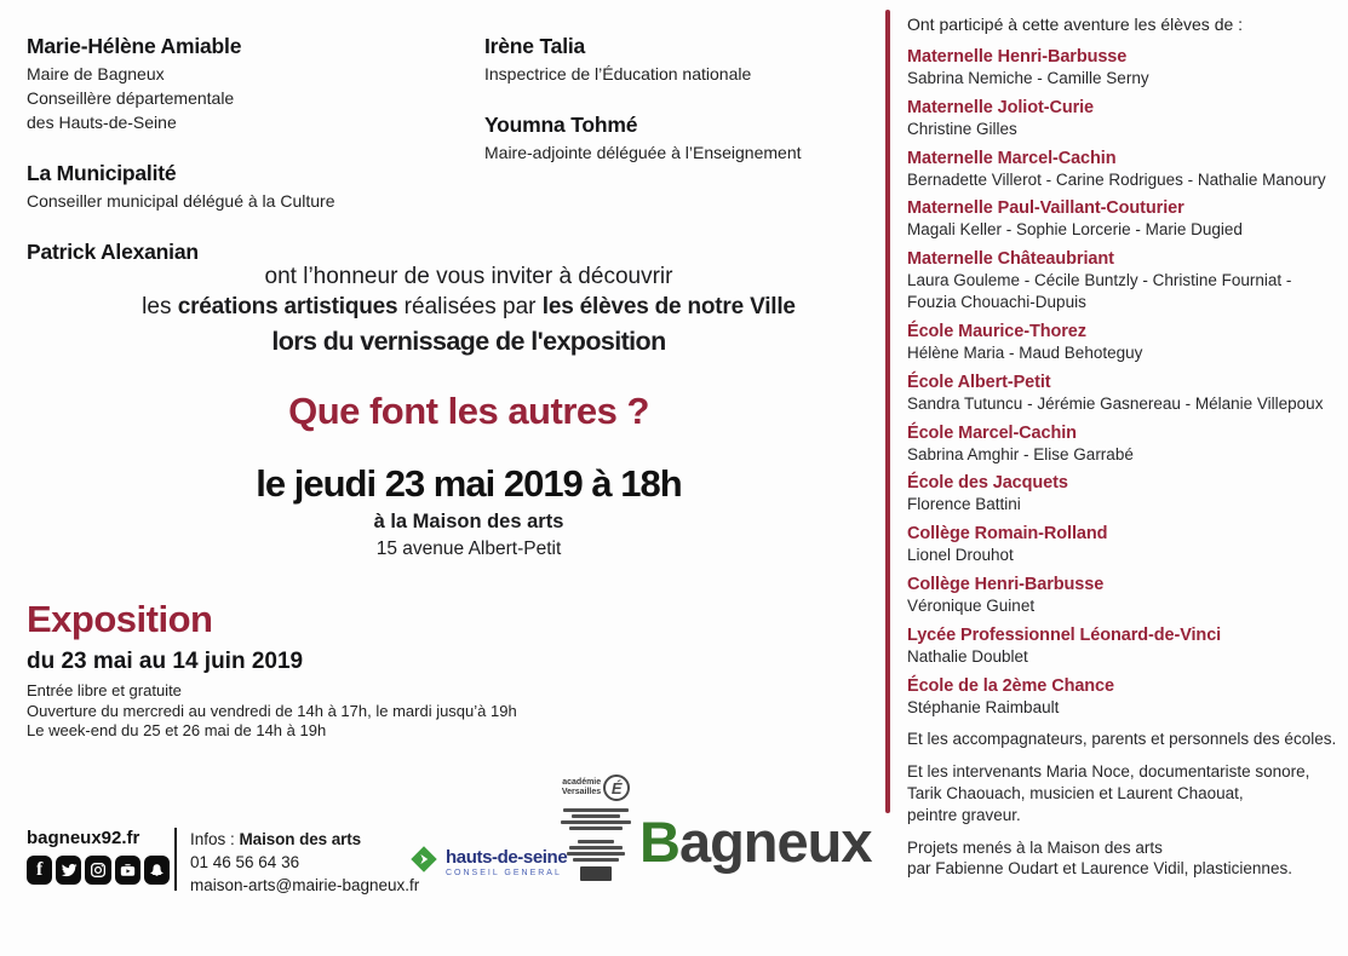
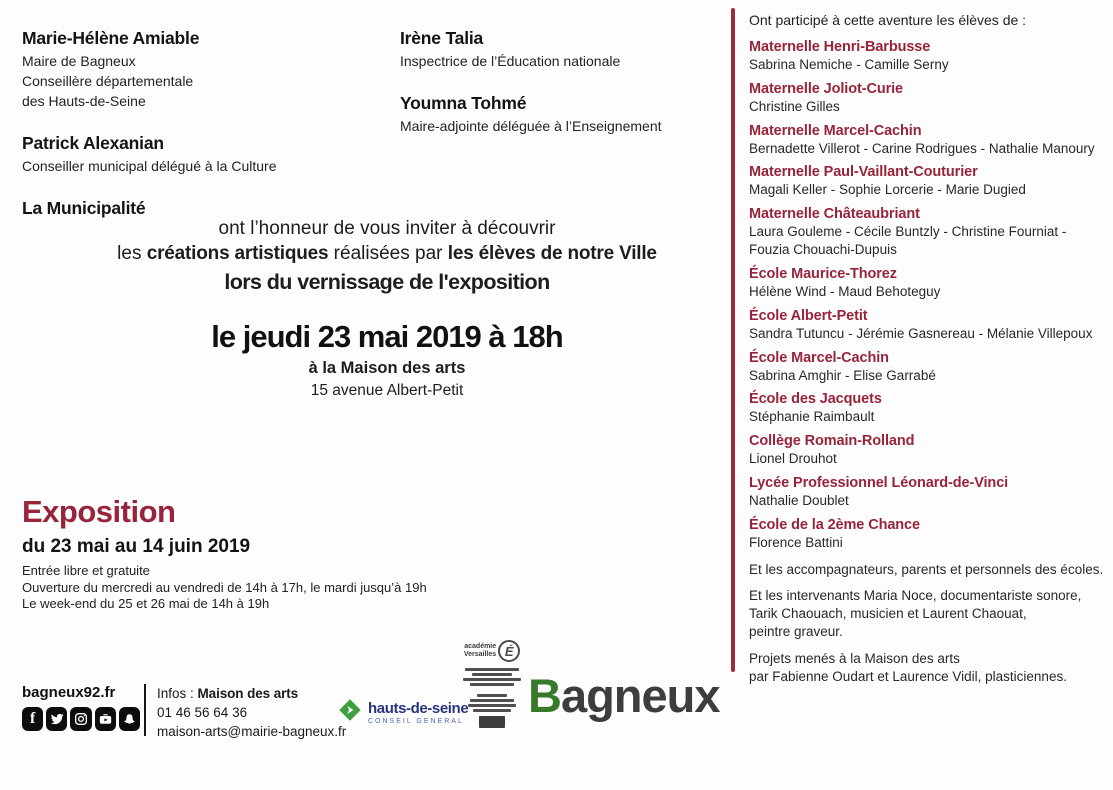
  Marie-Hélène Amiable
  Maire de Bagneux
  Conseillère départementale
  des Hauts-de-Seine
- La Municipalité
+ Patrick Alexanian
  Conseiller municipal délégué à la Culture
- Patrick Alexanian
+ La Municipalité
  Irène Talia
  Inspectrice de l’Éducation nationale
  Youmna Tohmé
  Maire-adjointe déléguée à l’Enseignement
  ont l’honneur de vous inviter à découvrir
  les créations artistiques réalisées par les élèves de notre Ville
  lors du vernissage de l'exposition
- Que font les autres ?
  le jeudi 23 mai 2019 à 18h
  à la Maison des arts
  15 avenue Albert-Petit
  Exposition
  du 23 mai au 14 juin 2019
  Entrée libre et gratuite
  Ouverture du mercredi au vendredi de 14h à 17h, le mardi jusqu’à 19h
  Le week-end du 25 et 26 mai de 14h à 19h
  Ont participé à cette aventure les élèves de :
  Maternelle Henri-Barbusse
  Sabrina Nemiche - Camille Serny
  Maternelle Joliot-Curie
  Christine Gilles
  Maternelle Marcel-Cachin
  Bernadette Villerot - Carine Rodrigues - Nathalie Manoury
  Maternelle Paul-Vaillant-Couturier
  Magali Keller - Sophie Lorcerie - Marie Dugied
  Maternelle Châteaubriant
  Laura Gouleme - Cécile Buntzly - Christine Fourniat -
  Fouzia Chouachi-Dupuis
  École Maurice-Thorez
- Hélène Maria - Maud Behoteguy
+ Hélène Wind - Maud Behoteguy
  École Albert-Petit
  Sandra Tutuncu - Jérémie Gasnereau - Mélanie Villepoux
  École Marcel-Cachin
  Sabrina Amghir - Elise Garrabé
  École des Jacquets
- Florence Battini
+ Stéphanie Raimbault
  Collège Romain-Rolland
  Lionel Drouhot
- Collège Henri-Barbusse
- Véronique Guinet
  Lycée Professionnel Léonard-de-Vinci
  Nathalie Doublet
  École de la 2ème Chance
- Stéphanie Raimbault
+ Florence Battini
  Et les accompagnateurs, parents et personnels des écoles.
  Et les intervenants Maria Noce, documentariste sonore,
  Tarik Chaouach, musicien et Laurent Chaouat,
  peintre graveur.
  Projets menés à la Maison des arts
  par Fabienne Oudart et Laurence Vidil, plasticiennes.
  bagneux92.fr
  f
  Infos : Maison des arts
  01 46 56 64 36
  maison-arts@mairie-bagneux.fr
  hauts-de-seine
  É
  Bagneux
